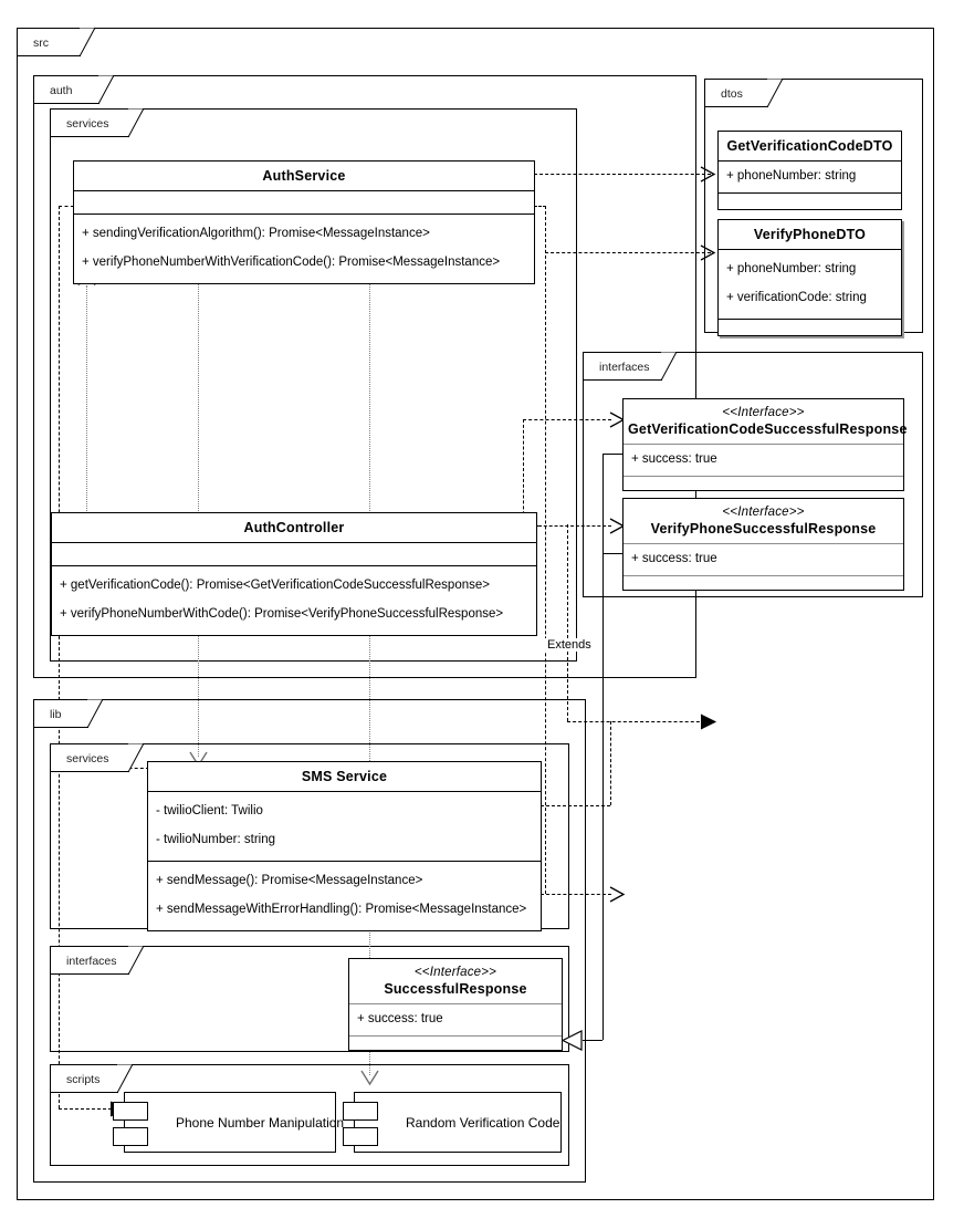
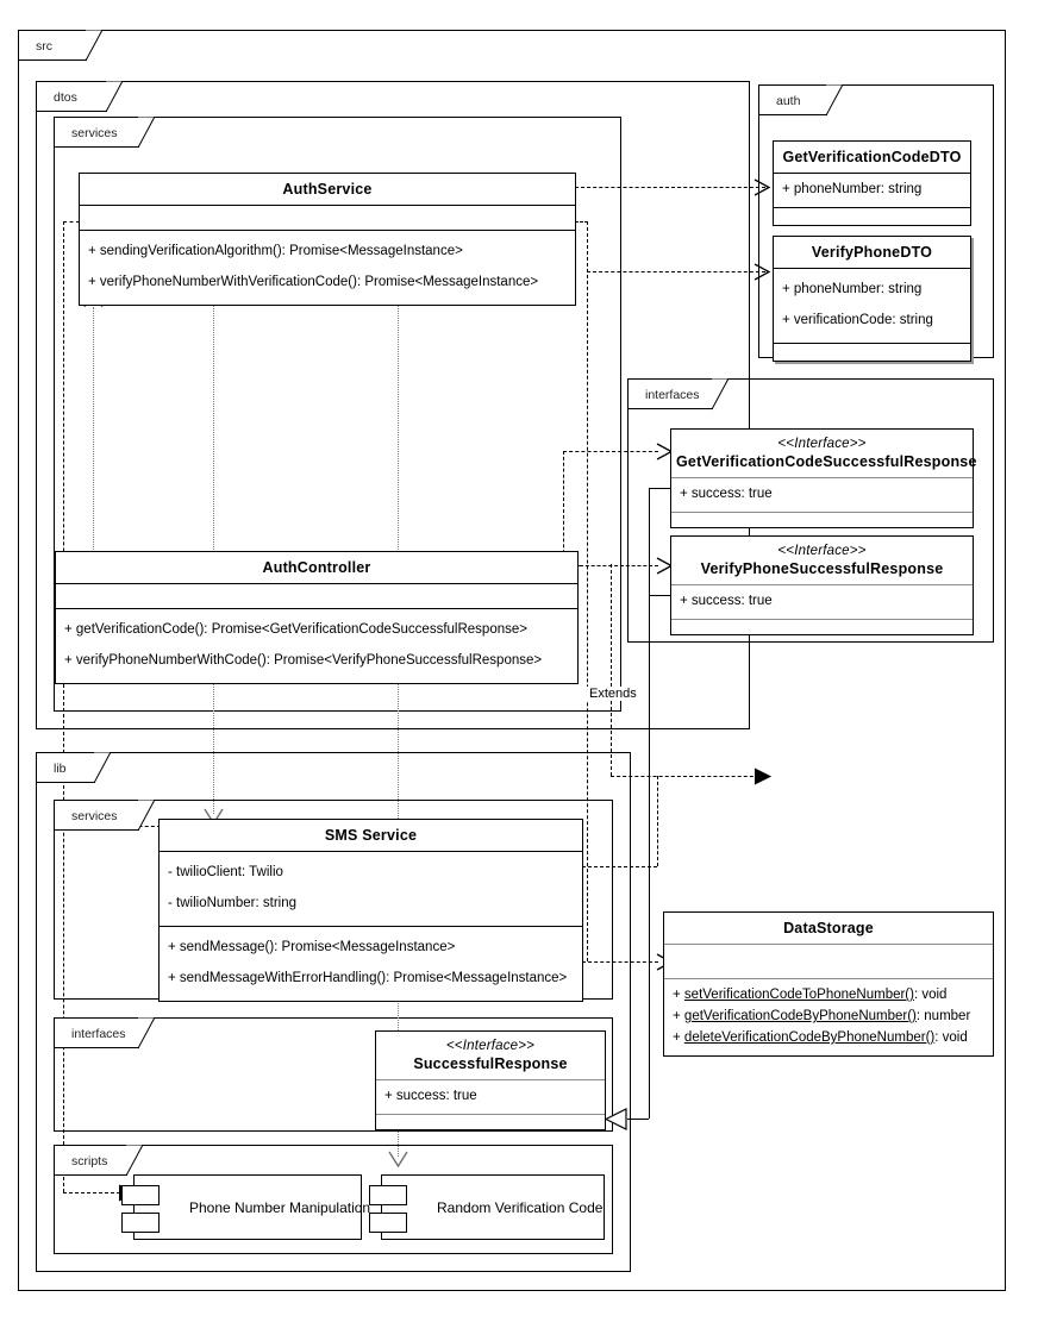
  src
- auth
+ dtos
  services
- dtos
+ auth
  interfaces
  lib
  services
  interfaces
  scripts
  Extends
  AuthService
  + sendingVerificationAlgorithm(): Promise<MessageInstance>
  + verifyPhoneNumberWithVerificationCode(): Promise<MessageInstance>
  AuthController
  + getVerificationCode(): Promise<GetVerificationCodeSuccessfulResponse>
  + verifyPhoneNumberWithCode(): Promise<VerifyPhoneSuccessfulResponse>
  GetVerificationCodeDTO
  + phoneNumber: string
  VerifyPhoneDTO
  + phoneNumber: string
  + verificationCode: string
  <<Interface>>
  GetVerificationCodeSuccessfulResponse
  + success: true
  <<Interface>>
  VerifyPhoneSuccessfulResponse
  + success: true
  SMS Service
  - twilioClient: Twilio
  - twilioNumber: string
  + sendMessage(): Promise<MessageInstance>
  + sendMessageWithErrorHandling(): Promise<MessageInstance>
+ DataStorage
+ + setVerificationCodeToPhoneNumber(): void
+ + getVerificationCodeByPhoneNumber(): number
+ + deleteVerificationCodeByPhoneNumber(): void
  <<Interface>>
  SuccessfulResponse
  + success: true
  Phone Number Manipulation
  Random Verification Code
